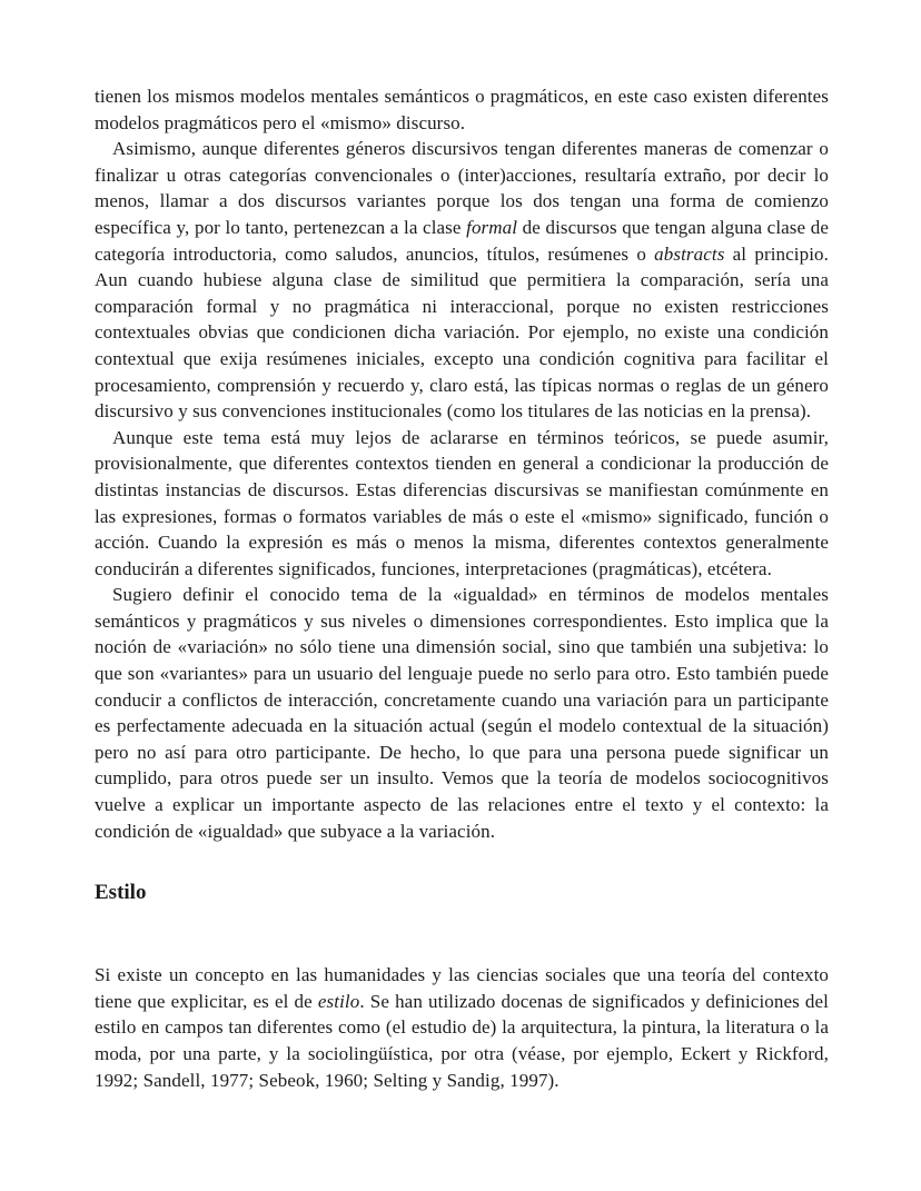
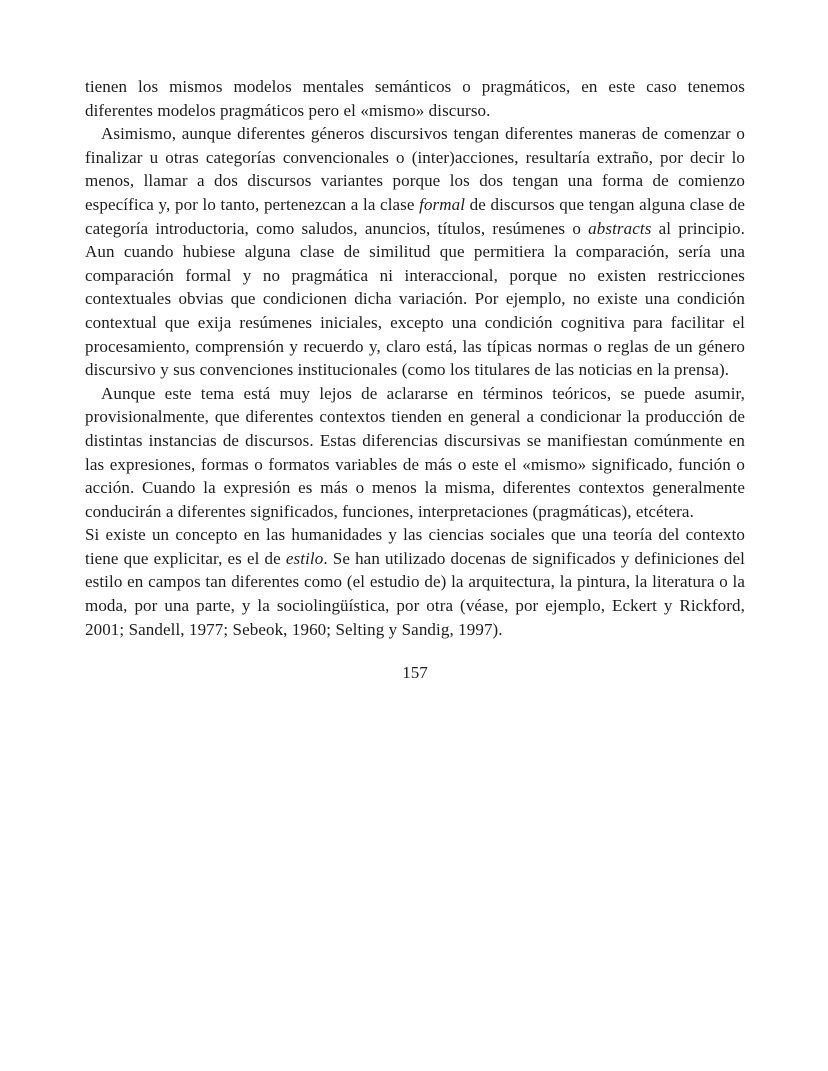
- tienen los mismos modelos mentales semánticos o pragmáticos, en este caso existen diferentes modelos pragmáticos pero el «mismo» discurso.
+ tienen los mismos modelos mentales semánticos o pragmáticos, en este caso tenemos diferentes modelos pragmáticos pero el «mismo» discurso.
  Asimismo, aunque diferentes géneros discursivos tengan diferentes maneras de comenzar o finalizar u otras categorías convencionales o (inter)acciones, resultaría extraño, por decir lo menos, llamar a dos discursos variantes porque los dos tengan una forma de comienzo específica y, por lo tanto, pertenezcan a la clase formal de discursos que tengan alguna clase de categoría introductoria, como saludos, anuncios, títulos, resúmenes o abstracts al principio. Aun cuando hubiese alguna clase de similitud que permitiera la comparación, sería una comparación formal y no pragmática ni interaccional, porque no existen restricciones contextuales obvias que condicionen dicha variación. Por ejemplo, no existe una condición contextual que exija resúmenes iniciales, excepto una condición cognitiva para facilitar el procesamiento, comprensión y recuerdo y, claro está, las típicas normas o reglas de un género discursivo y sus convenciones institucionales (como los titulares de las noticias en la prensa).
  Aunque este tema está muy lejos de aclararse en términos teóricos, se puede asumir, provisionalmente, que diferentes contextos tienden en general a condicionar la producción de distintas instancias de discursos. Estas diferencias discursivas se manifiestan comúnmente en las expresiones, formas o formatos variables de más o este el «mismo» significado, función o acción. Cuando la expresión es más o menos la misma, diferentes contextos generalmente conducirán a diferentes significados, funciones, interpretaciones (pragmáticas), etcétera.
- Sugiero definir el conocido tema de la «igualdad» en términos de modelos mentales semánticos y pragmáticos y sus niveles o dimensiones correspondientes. Esto implica que la noción de «variación» no sólo tiene una dimensión social, sino que también una subjetiva: lo que son «variantes» para un usuario del lenguaje puede no serlo para otro. Esto también puede conducir a conflictos de interacción, concretamente cuando una variación para un participante es perfectamente adecuada en la situación actual (según el modelo contextual de la situación) pero no así para otro participante. De hecho, lo que para una persona puede significar un cumplido, para otros puede ser un insulto. Vemos que la teoría de modelos sociocognitivos vuelve a explicar un importante aspecto de las relaciones entre el texto y el contexto: la condición de «igualdad» que subyace a la variación.
- Estilo
- Si existe un concepto en las humanidades y las ciencias sociales que una teoría del contexto tiene que explicitar, es el de estilo. Se han utilizado docenas de significados y definiciones del estilo en campos tan diferentes como (el estudio de) la arquitectura, la pintura, la literatura o la moda, por una parte, y la sociolingüística, por otra (véase, por ejemplo, Eckert y Rickford, 1992; Sandell, 1977; Sebeok, 1960; Selting y Sandig, 1997).
+ Si existe un concepto en las humanidades y las ciencias sociales que una teoría del contexto tiene que explicitar, es el de estilo. Se han utilizado docenas de significados y definiciones del estilo en campos tan diferentes como (el estudio de) la arquitectura, la pintura, la literatura o la moda, por una parte, y la sociolingüística, por otra (véase, por ejemplo, Eckert y Rickford, 2001; Sandell, 1977; Sebeok, 1960; Selting y Sandig, 1997).
+ 157
